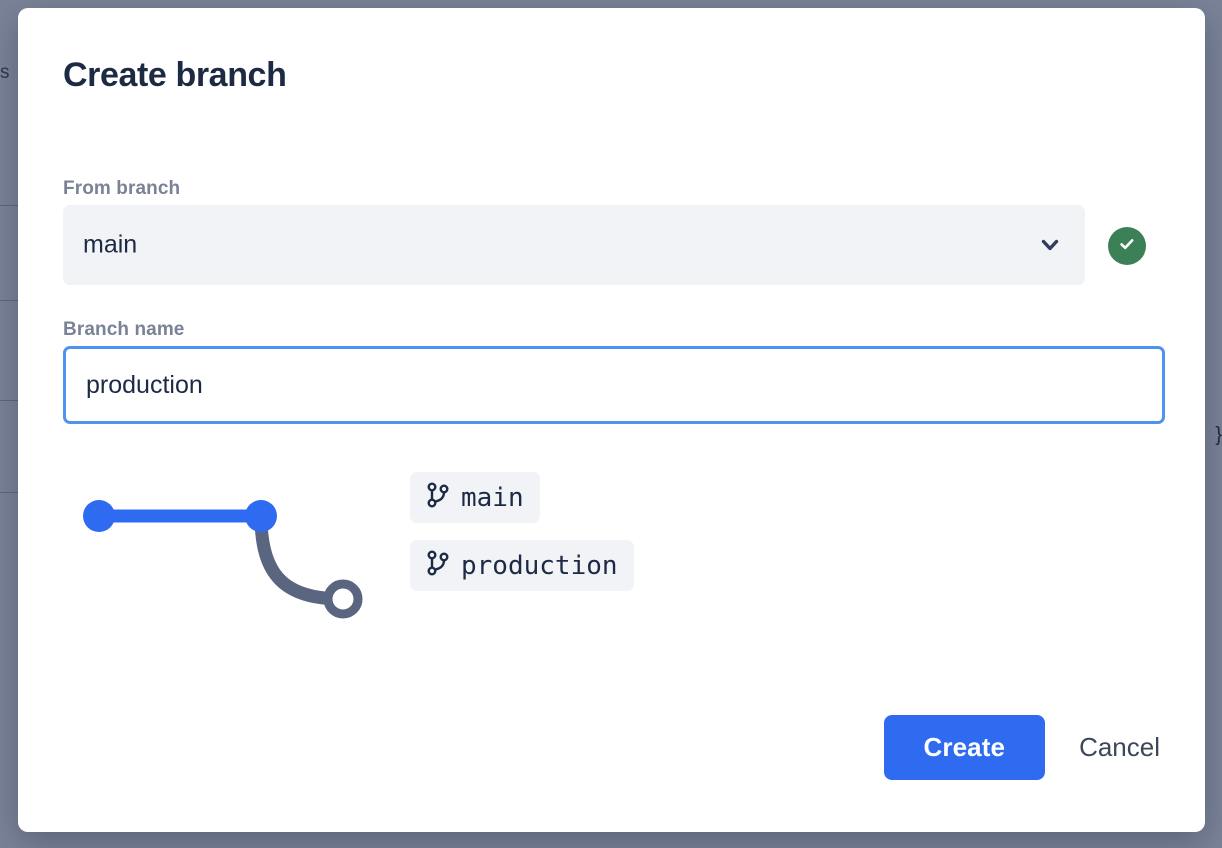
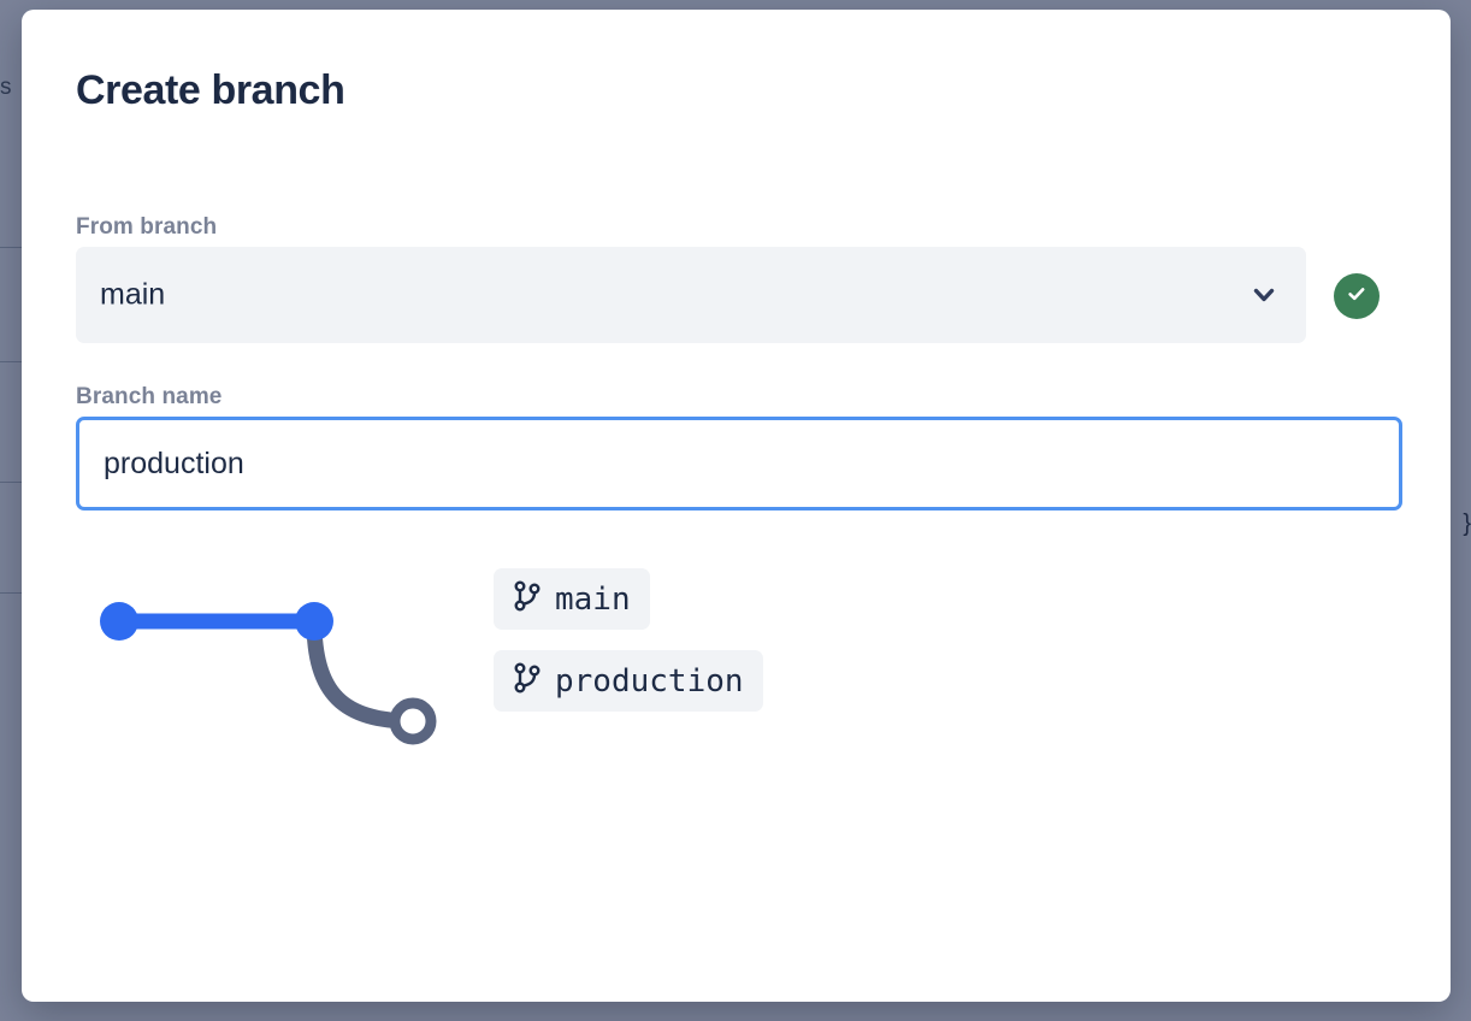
  s
  }
  Create branch
  From branch
  main
  Branch name
  production
  main
  production
- Create
- Cancel
